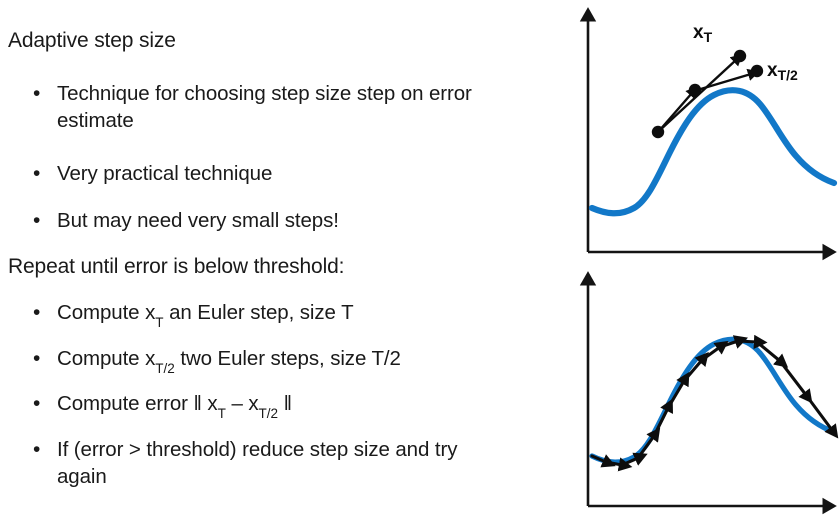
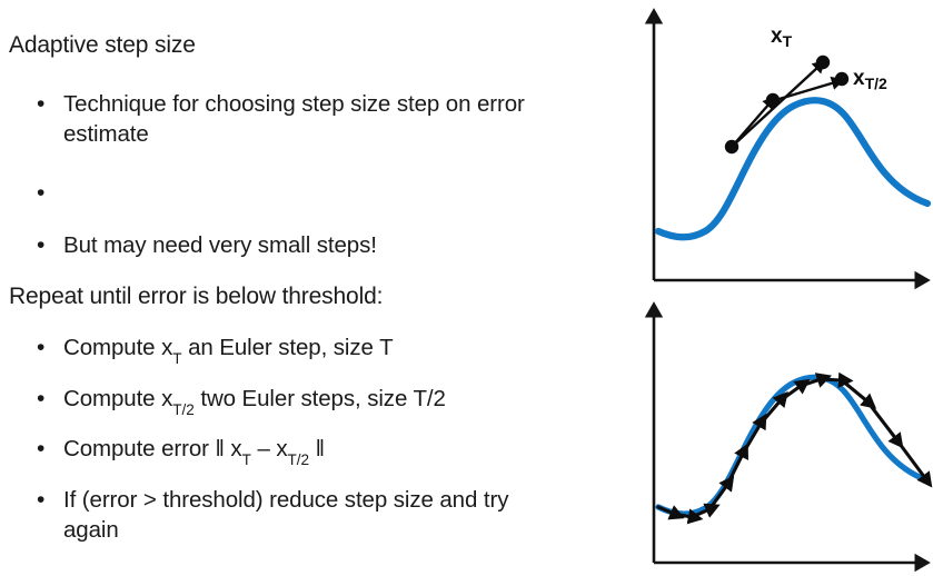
  Adaptive step size
  •
  Technique for choosing step size step on error estimate
  •
- Very practical technique
  •
  But may need very small steps!
  Repeat until error is below threshold:
  •
  Compute xT an Euler step, size T
  •
  Compute xT/2 two Euler steps, size T/2
  •
  Compute error ‖ xT – xT/2 ‖
  •
  If (error > threshold) reduce step size and try again
  xT
  xT/2
